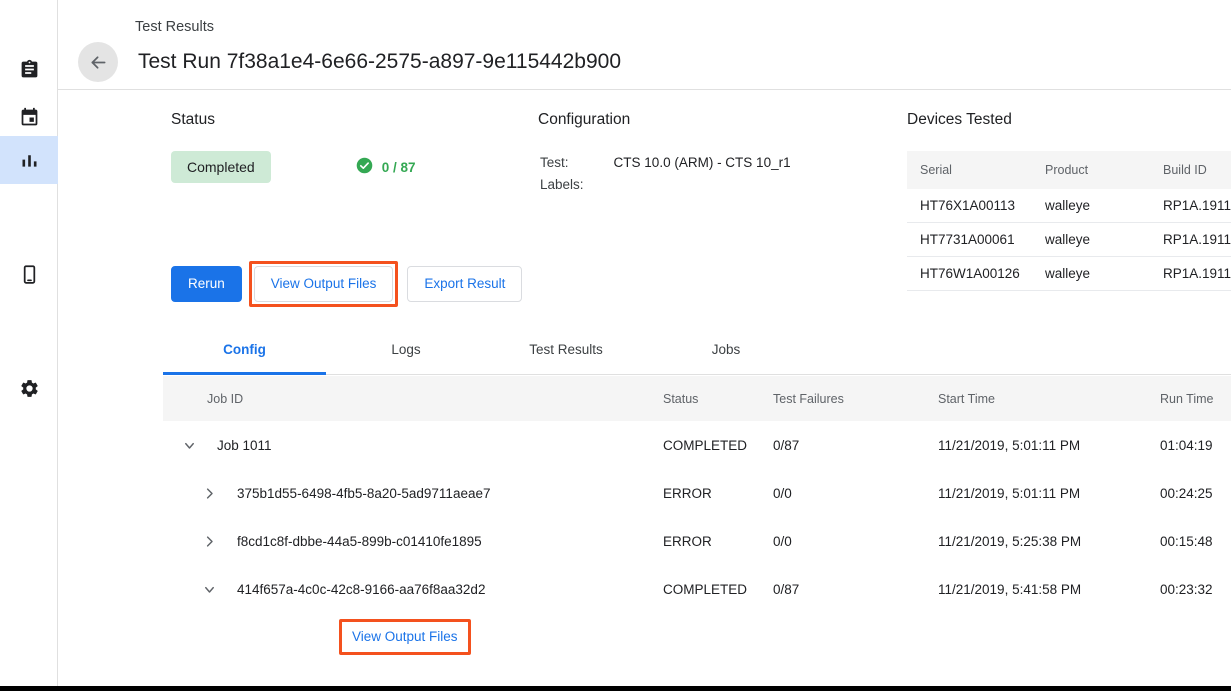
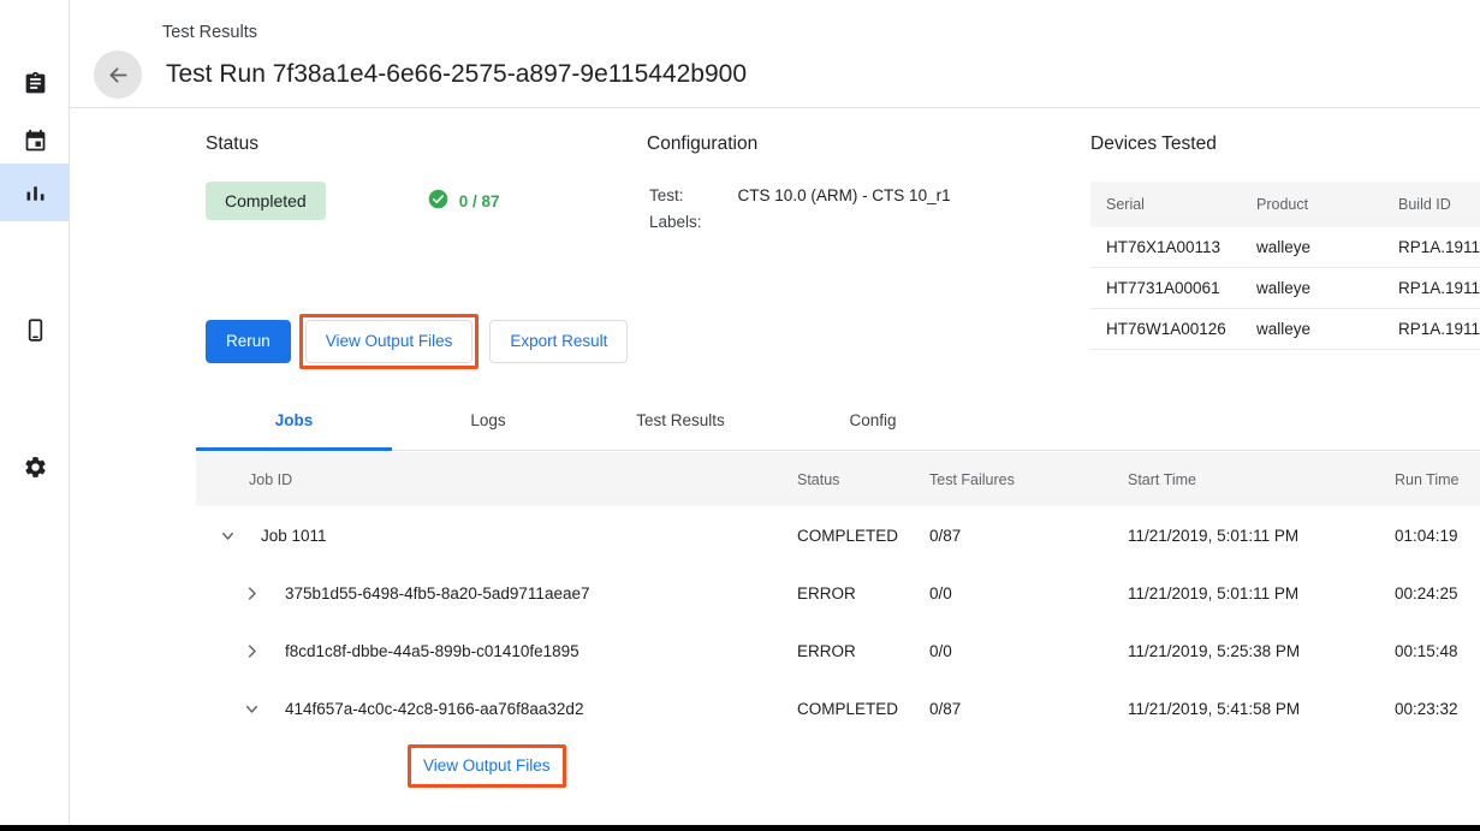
  Test Results
  Test Run 7f38a1e4-6e66-2575-a897-9e115442b900
  Status
  Completed
  0 / 87
  Configuration
  Test:	CTS 10.0 (ARM) - CTS 10_r1
  Labels:
  Devices Tested
  Serial	Product	Build ID
  HT76X1A00113	walleye	RP1A.1911
  HT7731A00061	walleye	RP1A.1911
  HT76W1A00126	walleye	RP1A.1911
  Rerun
  View Output Files
  Export Result
- Config
+ Jobs
  Logs
  Test Results
- Jobs
+ Config
  Job ID	Status	Test Failures	Start Time	Run Time
  Job 1011	COMPLETED	0/87	11/21/2019, 5:01:11 PM	01:04:19
  375b1d55-6498-4fb5-8a20-5ad9711aeae7	ERROR	0/0	11/21/2019, 5:01:11 PM	00:24:25
  f8cd1c8f-dbbe-44a5-899b-c01410fe1895	ERROR	0/0	11/21/2019, 5:25:38 PM	00:15:48
  414f657a-4c0c-42c8-9166-aa76f8aa32d2	COMPLETED	0/87	11/21/2019, 5:41:58 PM	00:23:32
  View Output Files
